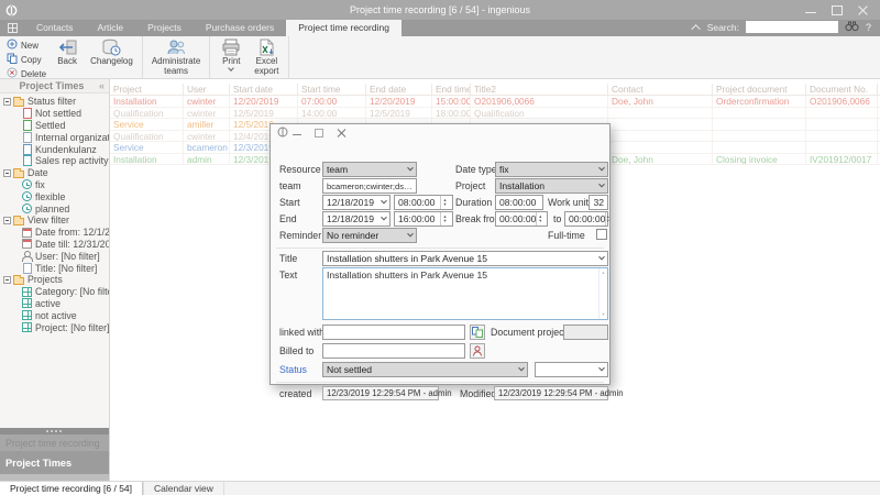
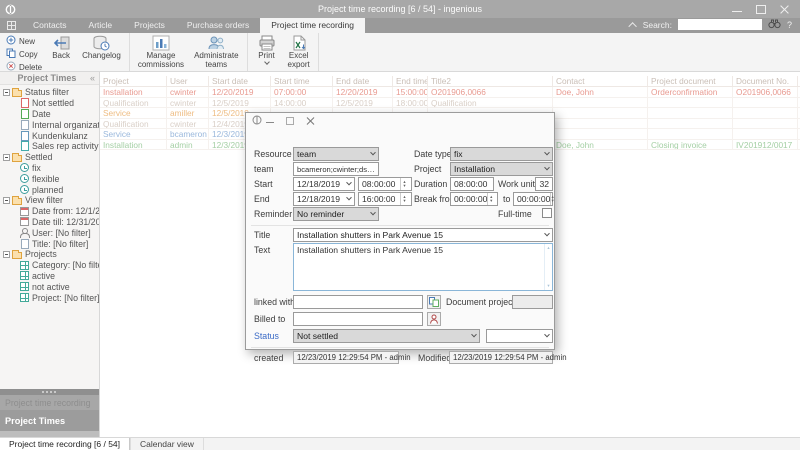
  Project time recording [6 / 54] - ingenious
  Contacts
  Article
  Projects
  Purchase orders
  Project time recording
  Search:
  ?
  New
  Copy
  Delete
  Back
  Changelog
+ Manage
+ commissions
  Administrate
  teams
  Print
  Excel
  export
  Project Times
  «
  Status filter
  Not settled
- Settled
+ Date
  Internal organizat
  Kundenkulanz
  Sales rep activity
- Date
+ Settled
  fix
  flexible
  planned
  View filter
  Date from: 12/1/2
  Date till: 12/31/20
  User: [No filter]
  Title: [No filter]
  Projects
  Category: [No filt
  active
  not active
  Project: [No filter]
  Project time recording
  Project Times
  Project
  User
  Start date
  Start time
  End date
  End time
  Title2
  Contact
  Project document
  Document No.
  Installation
  cwinter
  12/20/2019
  07:00:00
  12/20/2019
  15:00:00
  O201906,0066
  Doe, John
  Orderconfirmation
  O201906,0066
  Qualification
  cwinter
  12/5/2019
  14:00:00
  12/5/2019
  18:00:00
  Qualification
  Service
  amiller
  12/5/201
  Qualification
  cwinter
  12/4/201
  Service
  bcameron
  12/3/201
  Installation
  admin
  12/3/201
  Doe, John
  Closing invoice
  IV201912/0017
  Resource
  team
  Date typ
  fix
  team
  bcameron;cwinter;ds
  …
  Project
  Installation
  Start
  12/18/2019
  08:00:00
  Duration
  08:00:00
  Work unit
  32
  End
  12/18/2019
  16:00:00
  Break fro
  00:00:00
  to
  00:00:00
  Reminder
  No reminder
  Full-time
  Title
  Installation shutters in Park Avenue 15
  Text
  Installation shutters in Park Avenue 15
  linked wit
  Document projec
  Billed to
  Status
  Not settled
  created
  12/23/2019 12:29:54 PM - admin
  Modifie
  12/23/2019 12:29:54 PM - admin
  Project time recording [6 / 54]
  Calendar view
